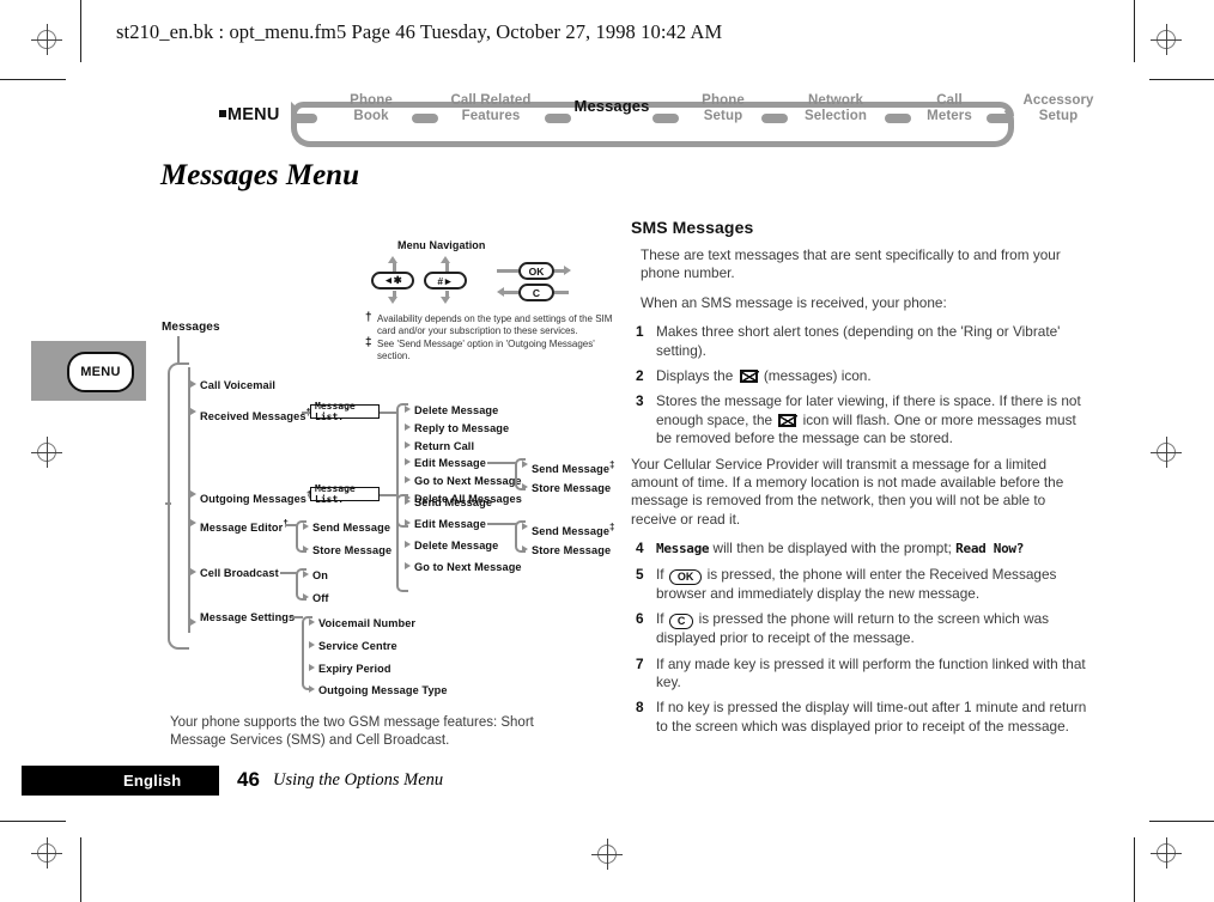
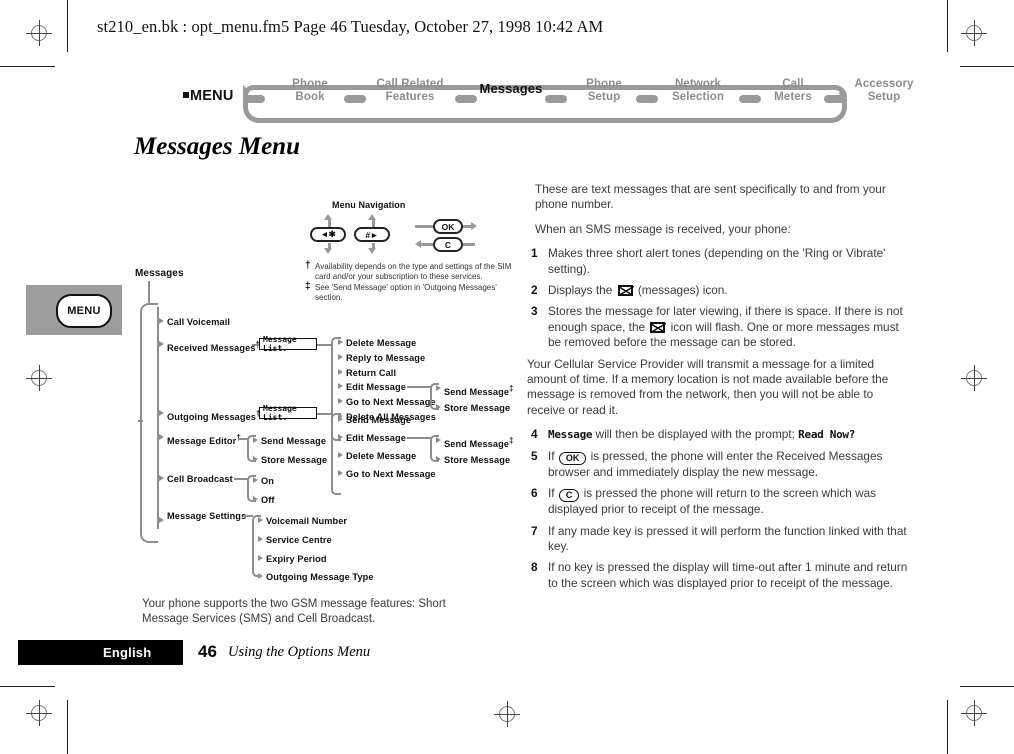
  st210_en.bk : opt_menu.fm5 Page 46 Tuesday, October 27, 1998 10:42 AM
  MENU
  Phone
  Book
  Call Related
  Features
  Messages
  Phone
  Setup
  Network
  Selection
  Call
  Meters
  Accessory
  Setup
  Messages Menu
  MENU
  Menu Navigation
  ◄✱
  #►
  OK
  C
  †
  Availability depends on the type and settings of the SIM card and/or your subscription to these services.
  ‡
  See 'Send Message' option in 'Outgoing Messages' section.
  Messages
  Call Voicemail
  Received Messages
  Message List.
  Outgoing Messages
  Message List.
  Message Editor
  Send Message
  Store Message
  Cell Broadcast
  On
  Off
  Message Setting
  Voicemail Number
  Service Centre
  Expiry Period
  Outgoing Message Type
  Delete Message
  Reply to Message
  Return Call
  Edit Message
  Go to Next Message
  Delete All Messages
  Send Message‡
  Store Message
  Send Message
  Edit Message
  Delete Message
  Go to Next Message
  Send Message‡
  Store Message
  Your phone supports the two GSM message features: Short Message Services (SMS) and Cell Broadcast.
- SMS Messages
  These are text messages that are sent specifically to and from your phone number.
  When an SMS message is received, your phone:
  1
  Makes three short alert tones (depending on the 'Ring or Vibrate' setting).
  2
  Displays the (messages) icon.
  3
  Stores the message for later viewing, if there is space. If there is not enough space, the icon will flash. One or more messages must be removed before the message can be stored.
  Your Cellular Service Provider will transmit a message for a limited amount of time. If a memory location is not made available before the message is removed from the network, then you will not be able to receive or read it.
  4
  Message will then be displayed with the prompt; Read Now?
  5
  If OK is pressed, the phone will enter the Received Messages browser and immediately display the new message.
  6
  If C is pressed the phone will return to the screen which was displayed prior to receipt of the message.
  7
  If any made key is pressed it will perform the function linked with that key.
  8
  If no key is pressed the display will time-out after 1 minute and return to the screen which was displayed prior to receipt of the message.
  English
  46
  Using the Options Menu
